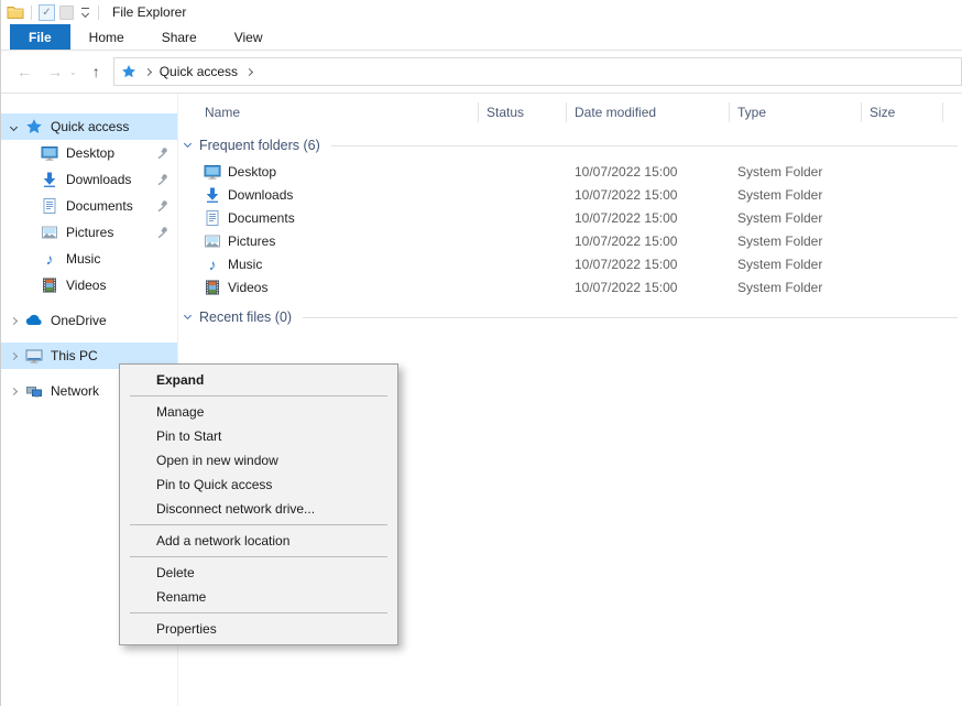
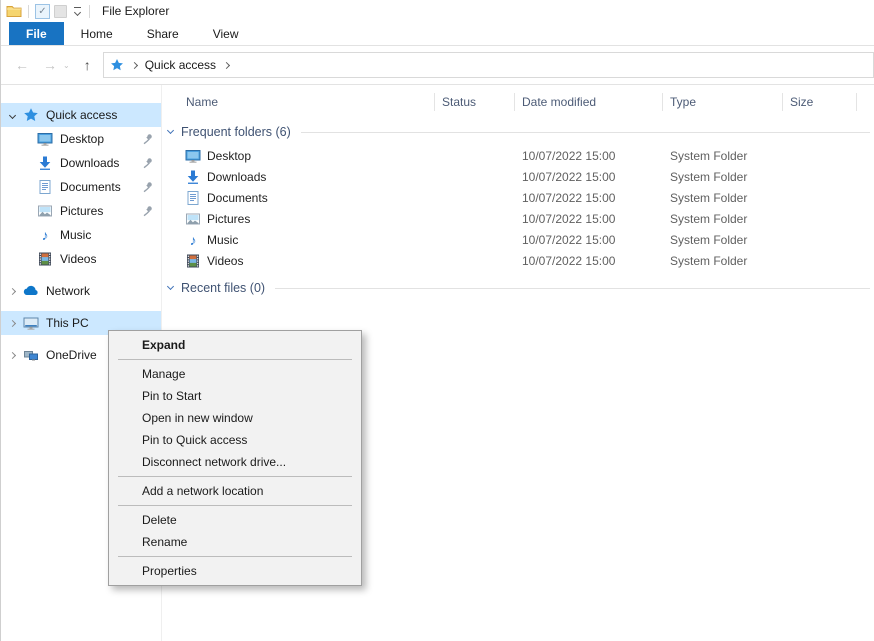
  ✓
  File Explorer
  File
  Home
  Share
  View
  ←
  →
  ⌄
  ↑
  Quick access
  Quick access
  Desktop
  Downloads
  Documents
  Pictures
  ♪
  Music
  Videos
- OneDrive
+ Network
  This PC
- Network
+ OneDrive
  Name
  Status
  Date modified
  Type
  Size
  Frequent folders (6)
  Desktop
  10/07/2022 15:00
  System Folder
  Downloads
  10/07/2022 15:00
  System Folder
  Documents
  10/07/2022 15:00
  System Folder
  Pictures
  10/07/2022 15:00
  System Folder
  ♪
  Music
  10/07/2022 15:00
  System Folder
  Videos
  10/07/2022 15:00
  System Folder
  Recent files (0)
  Expand
  Manage
  Pin to Start
  Open in new window
  Pin to Quick access
  Disconnect network drive...
  Add a network location
  Delete
  Rename
  Properties
